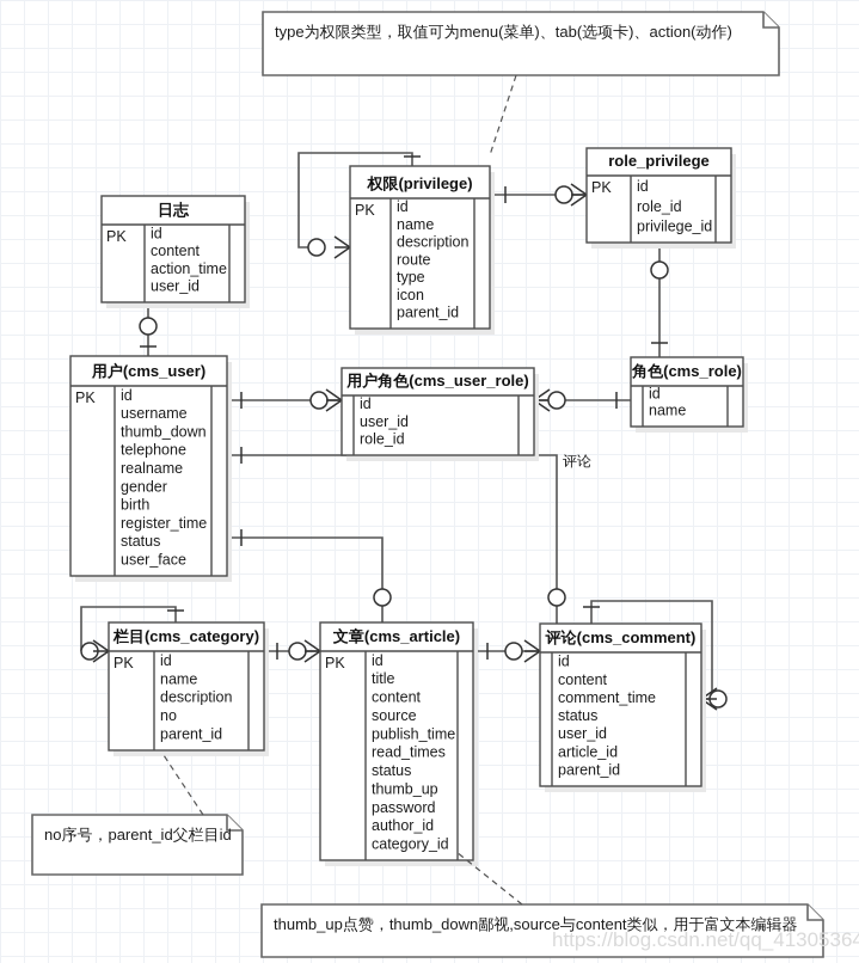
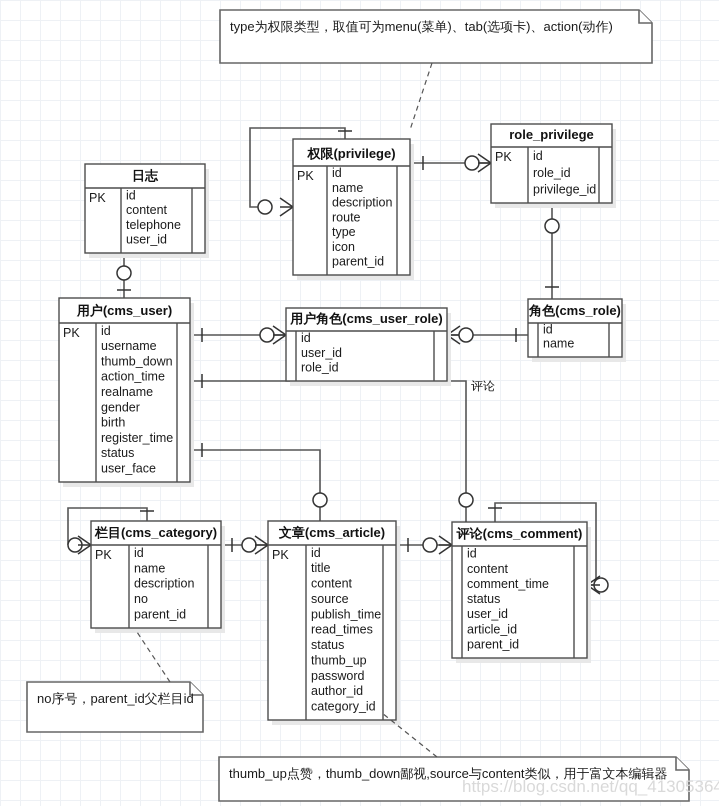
  权限(privilege)
  PK
  id
  name
  description
  route
  type
  icon
  parent_id
  role_privilege
  PK
  id
  role_id
  privilege_id
  日志
  PK
  id
  content
- action_time
+ telephone
  user_id
  用户(cms_user)
  PK
  id
  username
  thumb_down
- telephone
+ action_time
  realname
  gender
  birth
  register_time
  status
  user_face
  用户角色(cms_user_role)
  id
  user_id
  role_id
  角色(cms_role)
  id
  name
  栏目(cms_category)
  PK
  id
  name
  description
  no
  parent_id
  文章(cms_article)
  PK
  id
  title
  content
  source
  publish_time
  read_times
  status
  thumb_up
  password
  author_id
  category_id
  评论(cms_comment)
  id
  content
  comment_time
  status
  user_id
  article_id
  parent_id
  type为权限类型，取值可为menu(菜单)、tab(选项卡)、action(动作)
  no序号，parent_id父栏目id
  thumb_up点赞，thumb_down鄙视,source与content类似，用于富文本编辑器
  评论
  https://blog.csdn.net/qq_41305364
